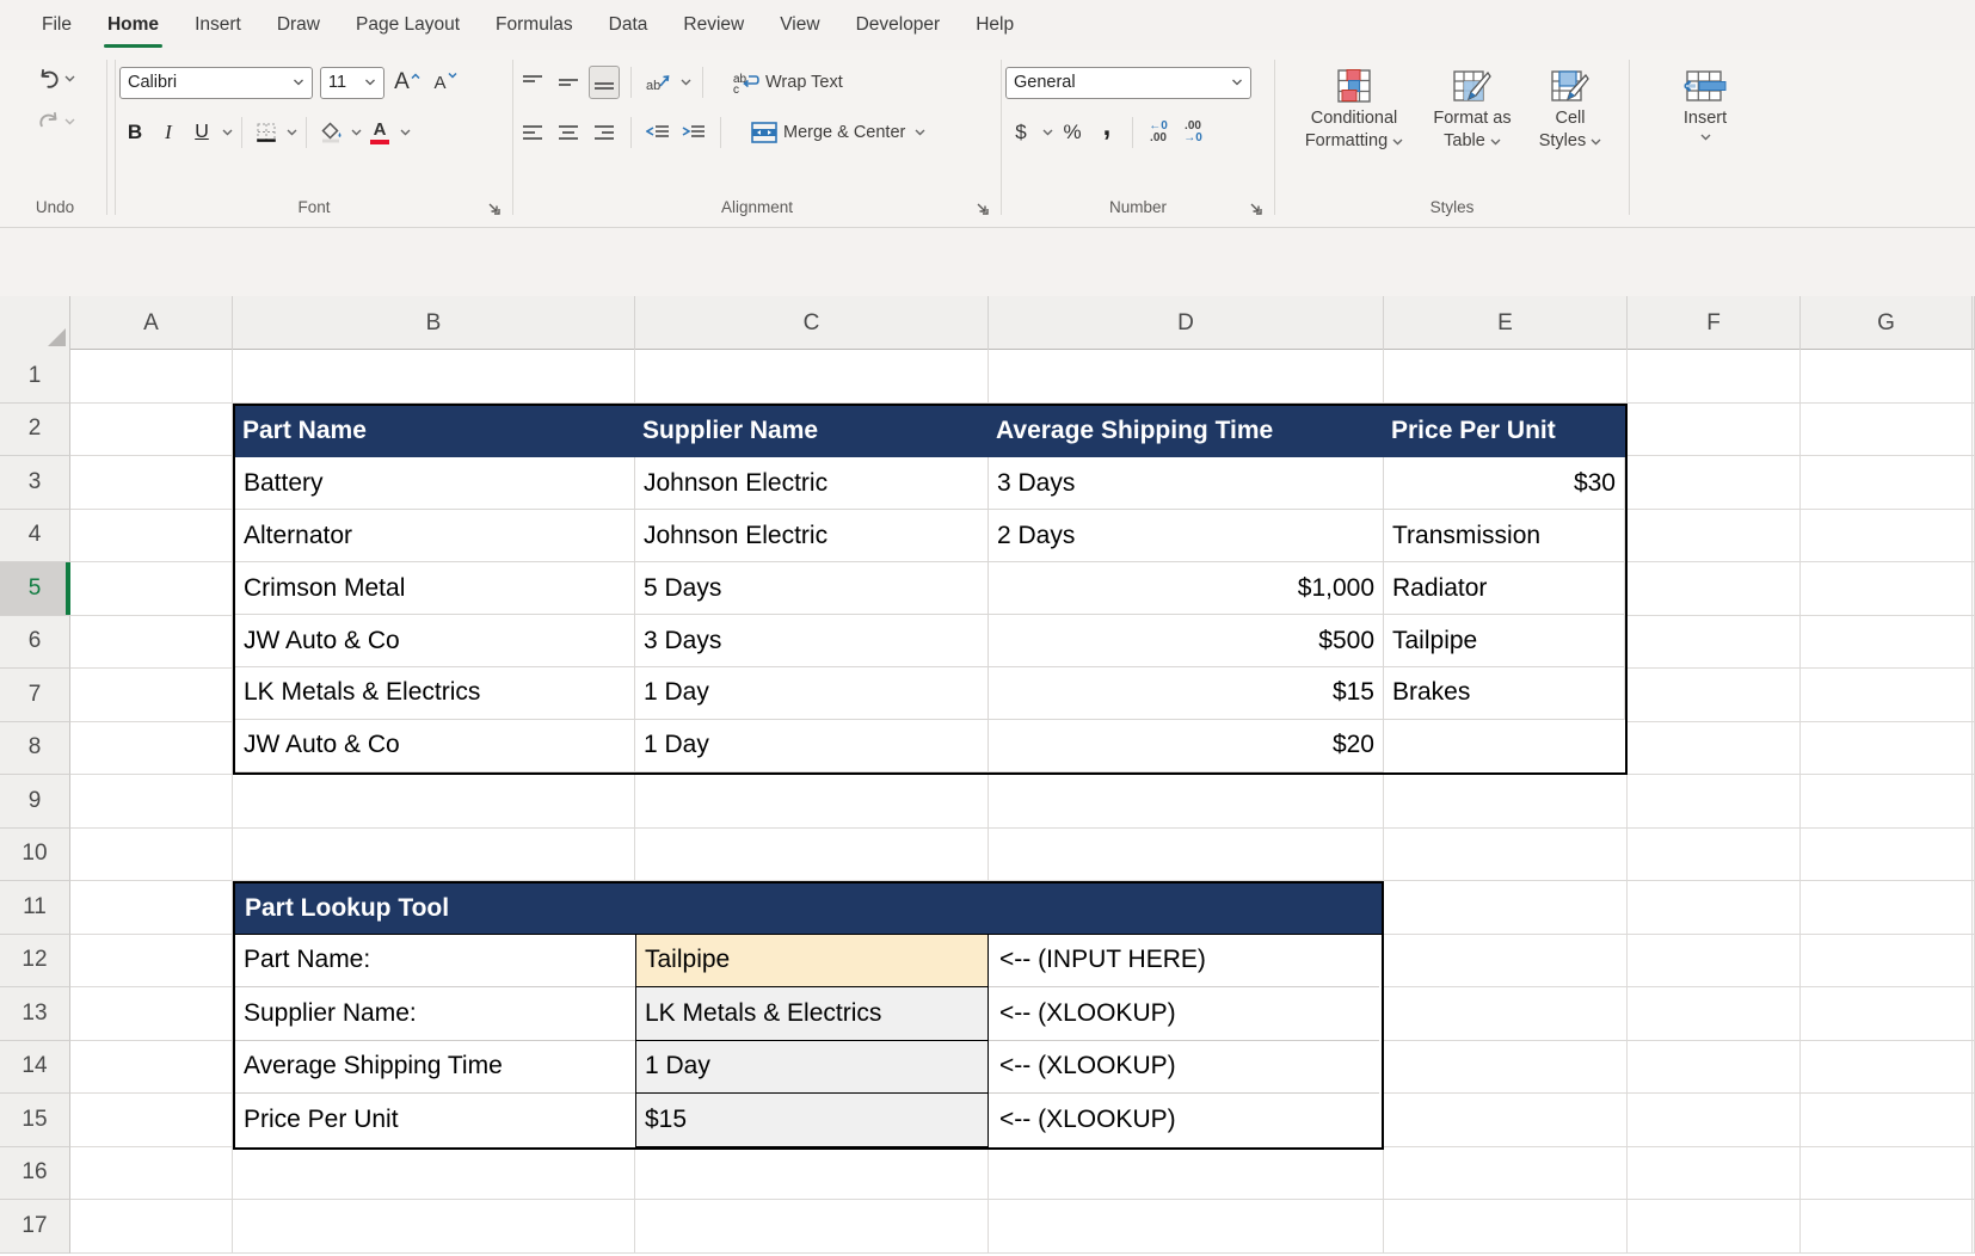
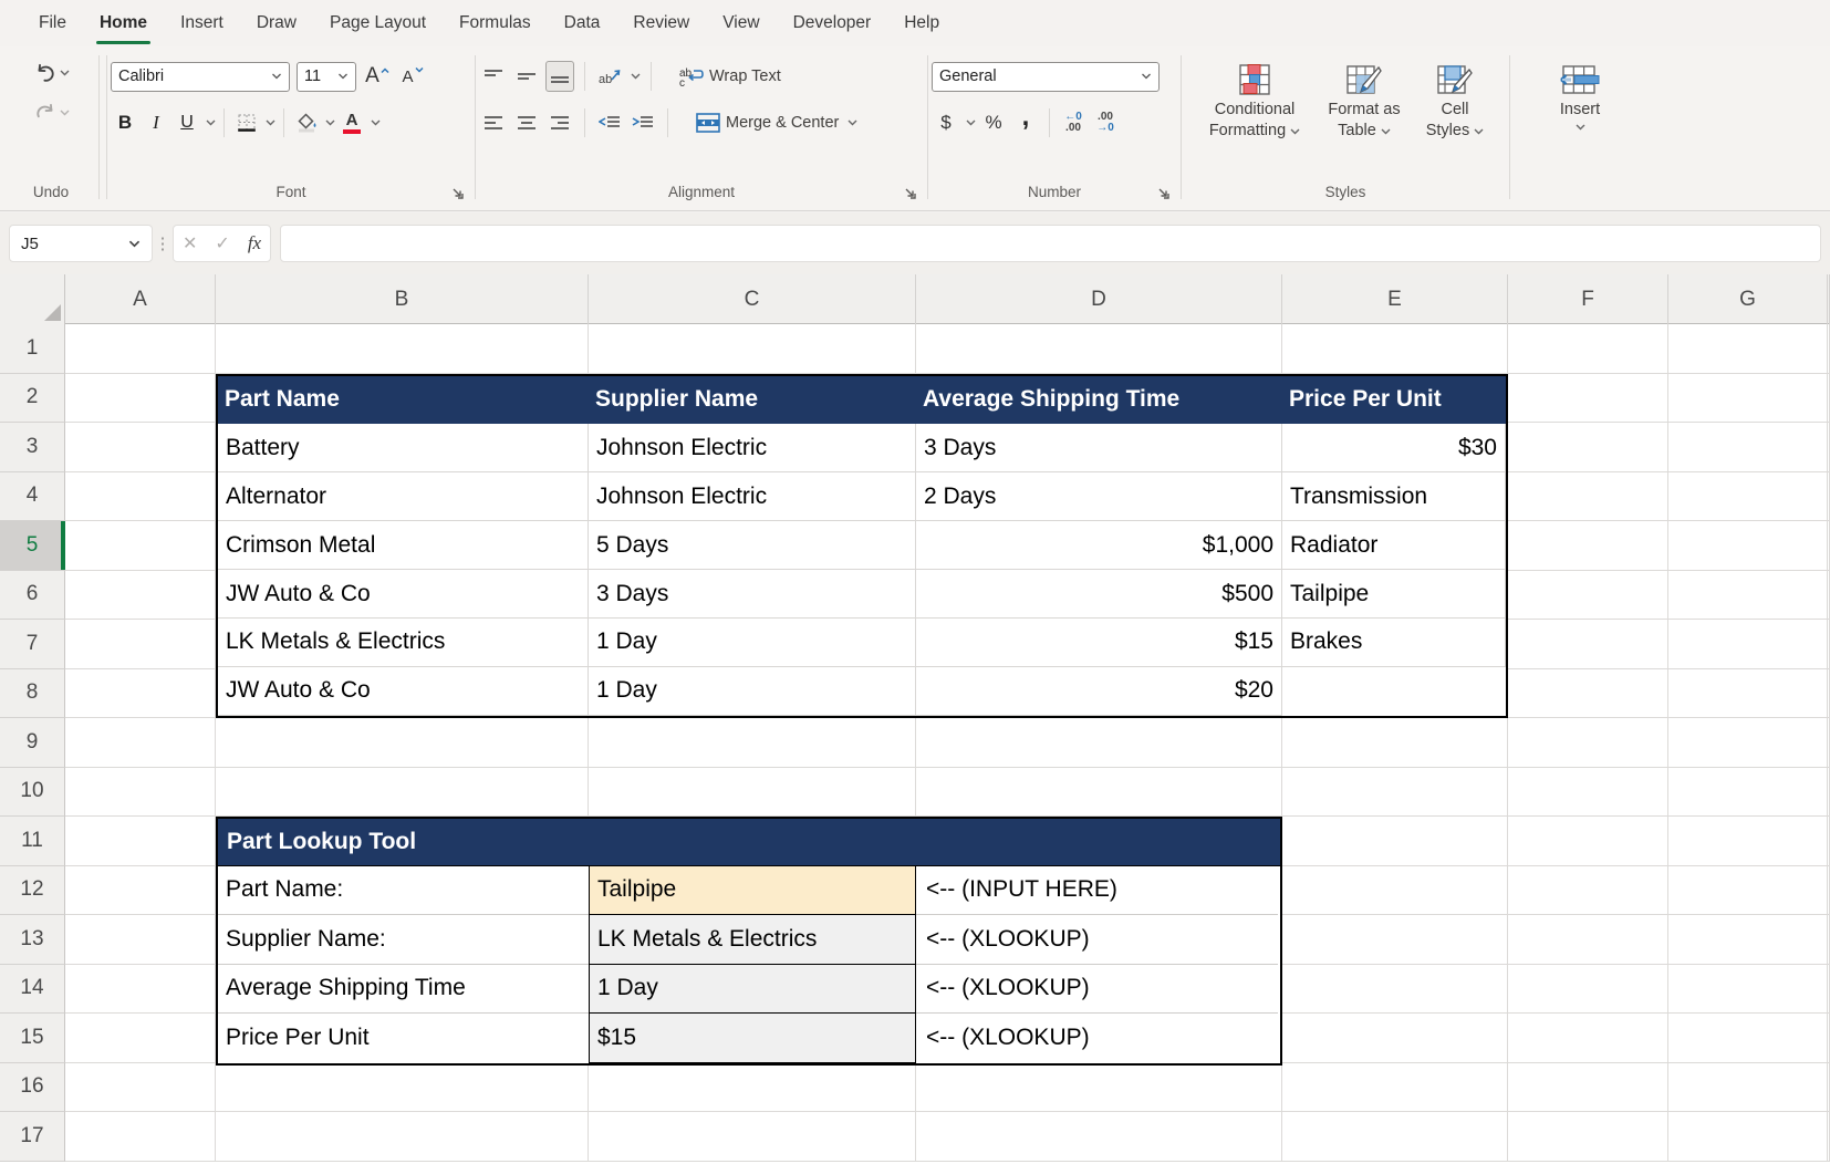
  File
  Home
  Insert
  Draw
  Page Layout
  Formulas
  Data
  Review
  View
  Developer
  Help
  Undo
  Calibri
  11
  A
  A
  B
  I
  U
  A
  Font
  ab
  ab
  c
  Wrap Text
  Merge & Center
  Alignment
  General
  $
  %
  ,
  ←0
  .00
  .00
  →0
  Number
  Conditional Formatting
  Format as Table
  Cell Styles
  Styles
  Insert
+ J5
+ ⋮
+ ✕
+ ✓
+ fx
  A
  B
  C
  D
  E
  F
  G
  1
  2
  3
  4
  5
  6
  7
  8
  9
  10
  11
  12
  13
  14
  15
  16
  17
  Part Name
  Supplier Name
  Average Shipping Time
  Price Per Unit
  Battery
  Johnson Electric
  3 Days
  $30
  Alternator
  Johnson Electric
  2 Days
  Transmission
  Crimson Metal
  5 Days
  $1,000
  Radiator
  JW Auto & Co
  3 Days
  $500
  Tailpipe
  LK Metals & Electrics
  1 Day
  $15
  Brakes
  JW Auto & Co
  1 Day
  $20
  Part Lookup Tool
  Part Name:
  Tailpipe
  <-- (INPUT HERE)
  Supplier Name:
  LK Metals & Electrics
  <-- (XLOOKUP)
  Average Shipping Time
  1 Day
  <-- (XLOOKUP)
  Price Per Unit
  $15
  <-- (XLOOKUP)
